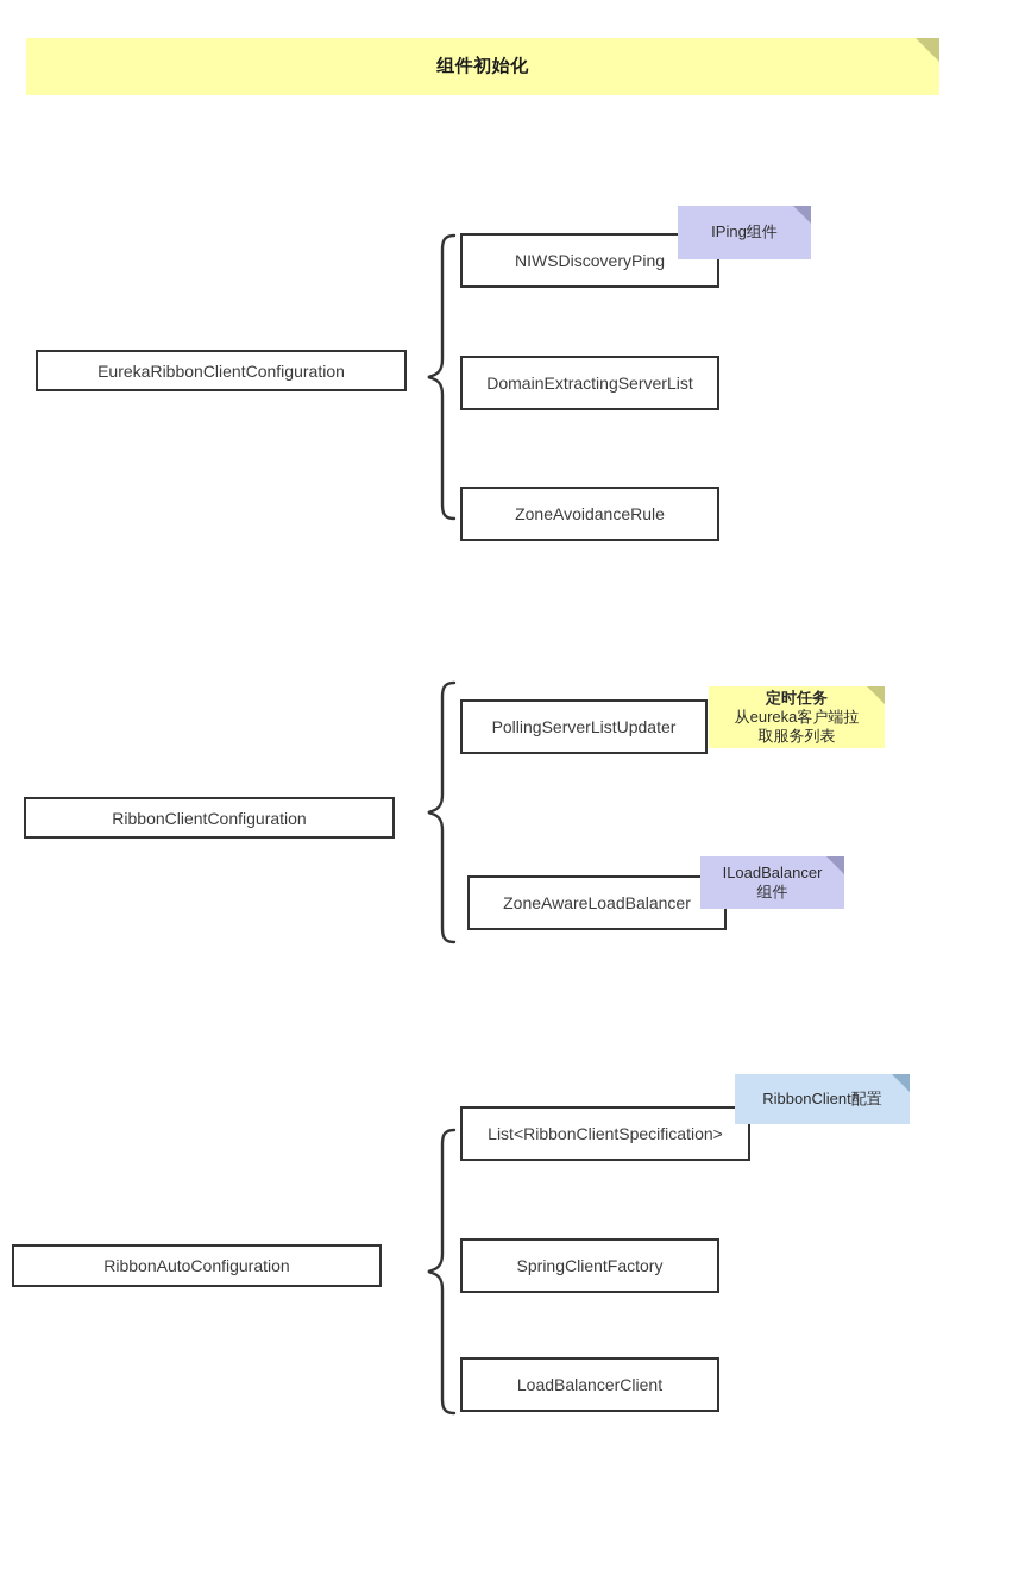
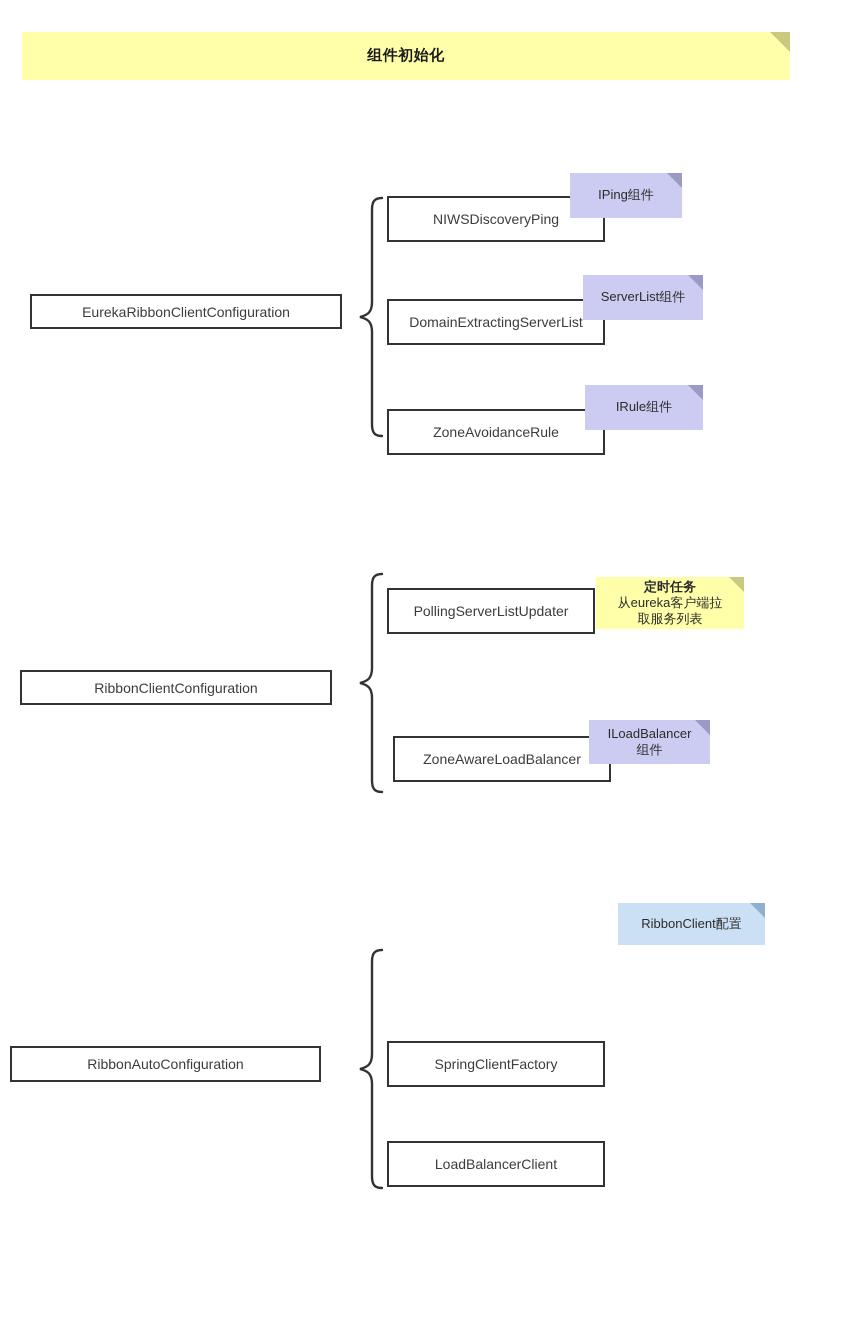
  组件初始化
  EurekaRibbonClientConfiguration
  NIWSDiscoveryPing
  DomainExtractingServerList
  ZoneAvoidanceRule
  IPing组件
+ ServerList组件
+ IRule组件
  RibbonClientConfiguration
  PollingServerListUpdater
  ZoneAwareLoadBalancer
  定时任务
  从eureka客户端拉
  取服务列表
  ILoadBalancer
  组件
  RibbonAutoConfiguration
- List<RibbonClientSpecification>
  SpringClientFactory
  LoadBalancerClient
  RibbonClient配置
